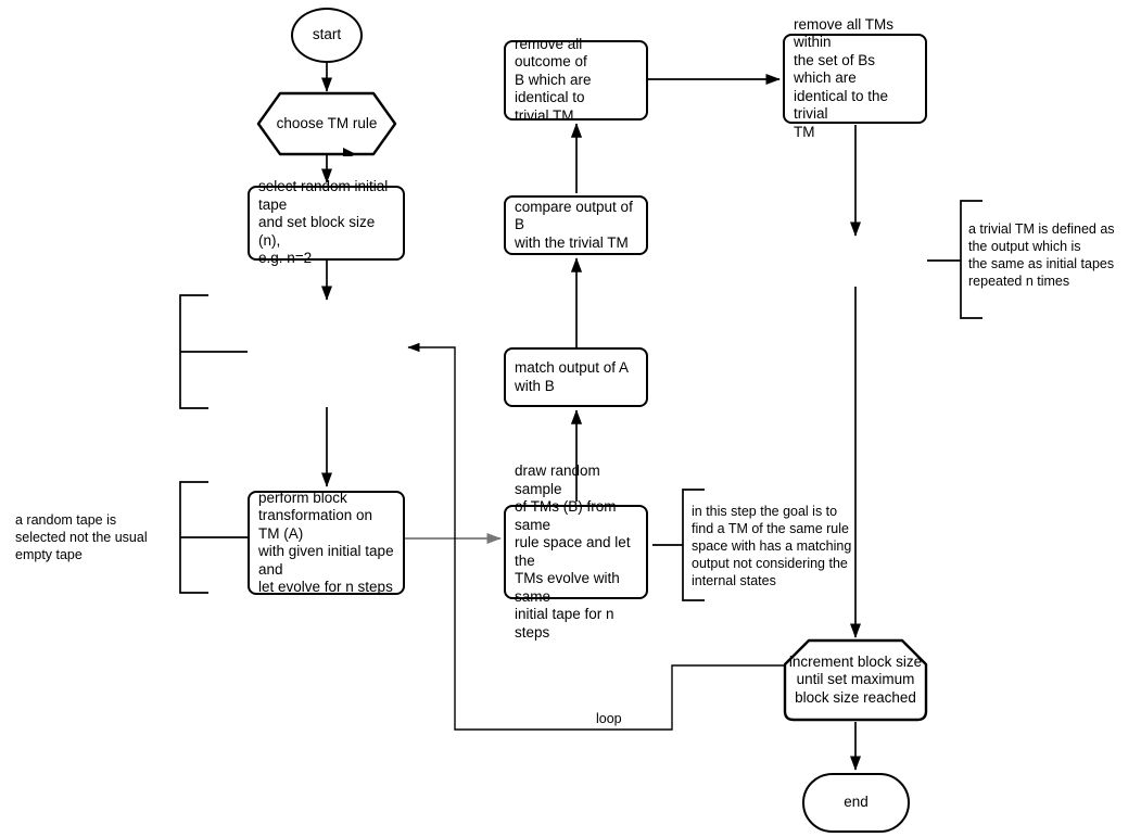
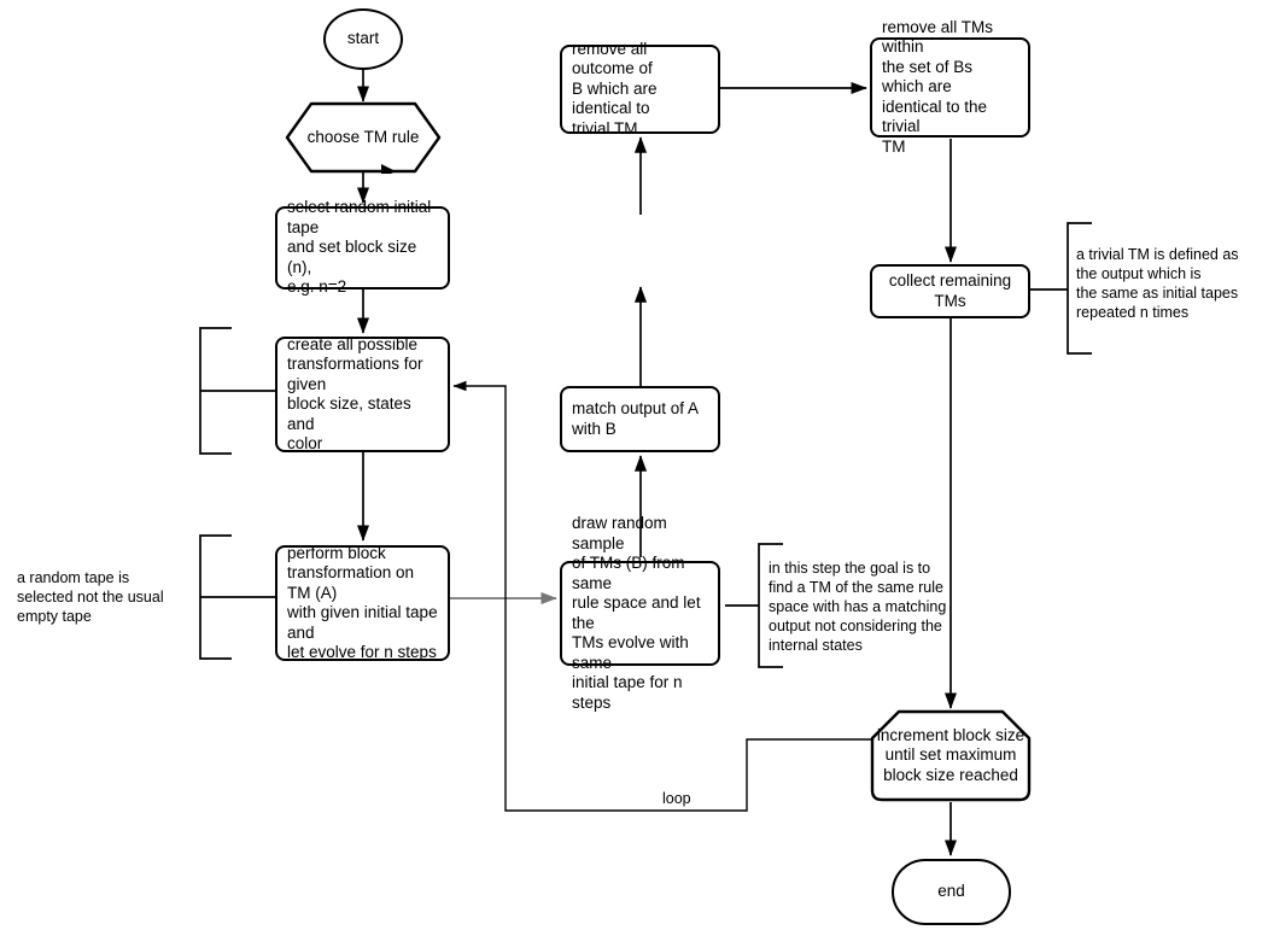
  start
  choose TM rule
  select random initial tape
  and set block size (n),
  e.g. n=2
+ create all possible
+ transformations for given
+ block size, states and
+ color
  perform block
  transformation on TM (A)
  with given initial tape and
  let evolve for n steps
  draw random sample
  of TMs (B) from same
  rule space and let the
  TMs evolve with same
  initial tape for n steps
  match output of A
  with B
- compare output of B
- with the trivial TM
  remove all outcome of
  B which are identical to
  trivial TM
  remove all TMs within
  the set of Bs which are
  identical to the trivial
  TM
+ collect remaining TMs
  increment block size
  until set maximum
  block size reached
  end
  a random tape is
  selected not the usual
  empty tape
  in this step the goal is to
  find a TM of the same rule
  space with has a matching
  output not considering the
  internal states
  a trivial TM is defined as
  the output which is
  the same as initial tapes
  repeated n times
  loop
